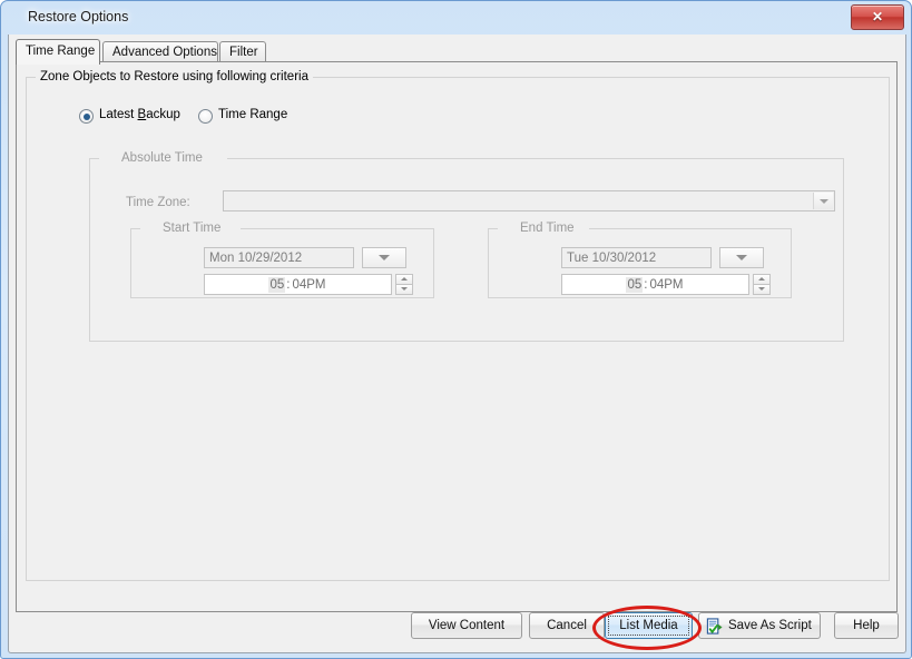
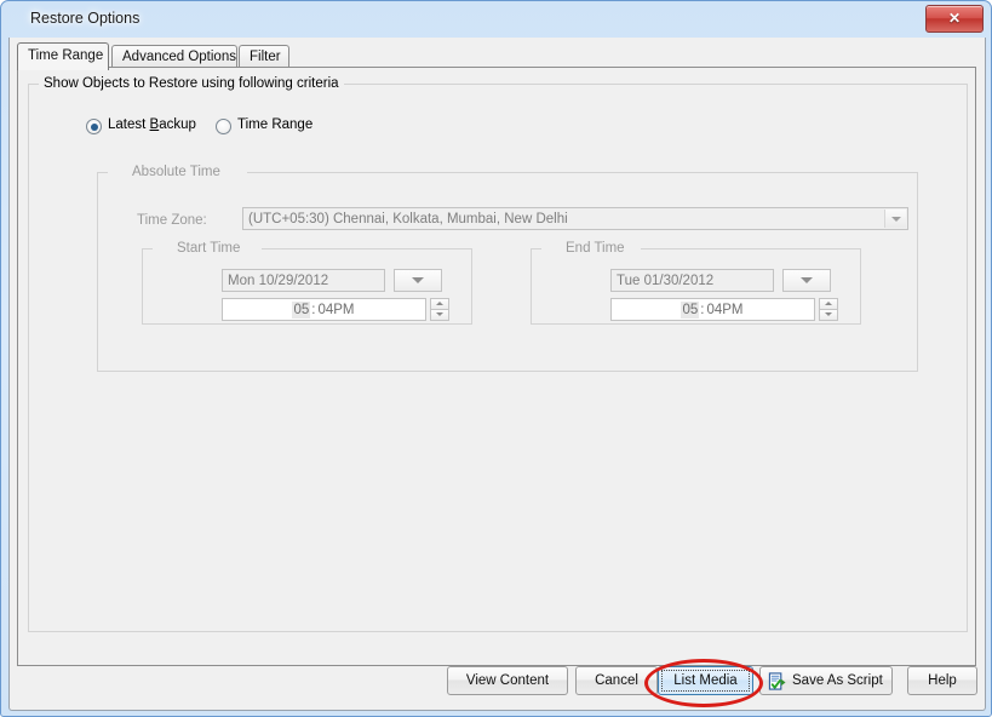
  Restore Options
  ✕
  Time Range
  Advanced Options
  Filter
- Zone Objects to Restore using following criteria
+ Show Objects to Restore using following criteria
  Latest Backup
  Time Range
  Absolute Time
  Time Zone:
+ (UTC+05:30) Chennai, Kolkata, Mumbai, New Delhi
  Start Time
  Mon 10/29/2012
  05
  :
  04PM
  End Time
- Tue 10/30/2012
+ Tue 01/30/2012
  05
  :
  04PM
  View Content
  Cancel
  List Media
  Save As Script
  Help
